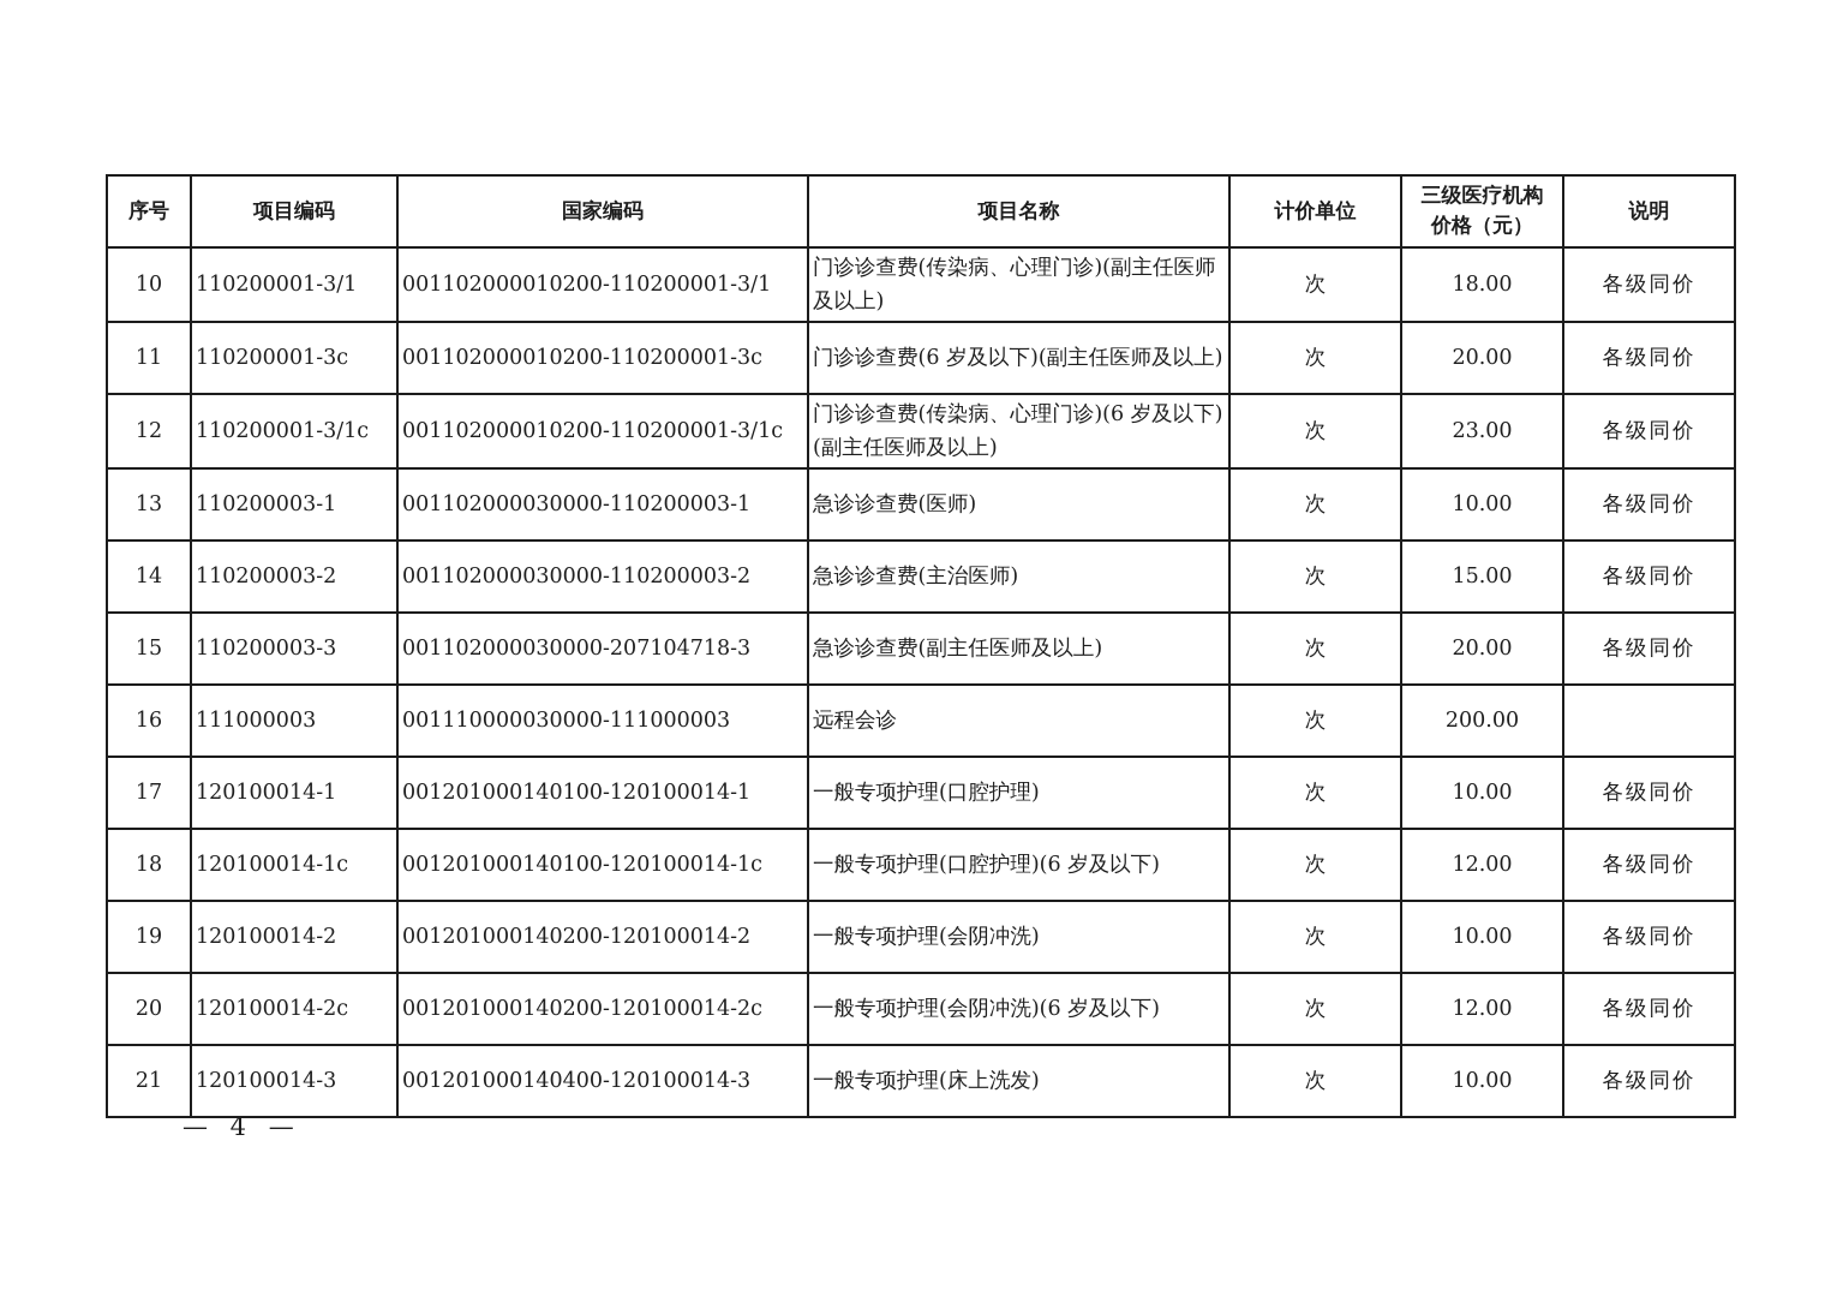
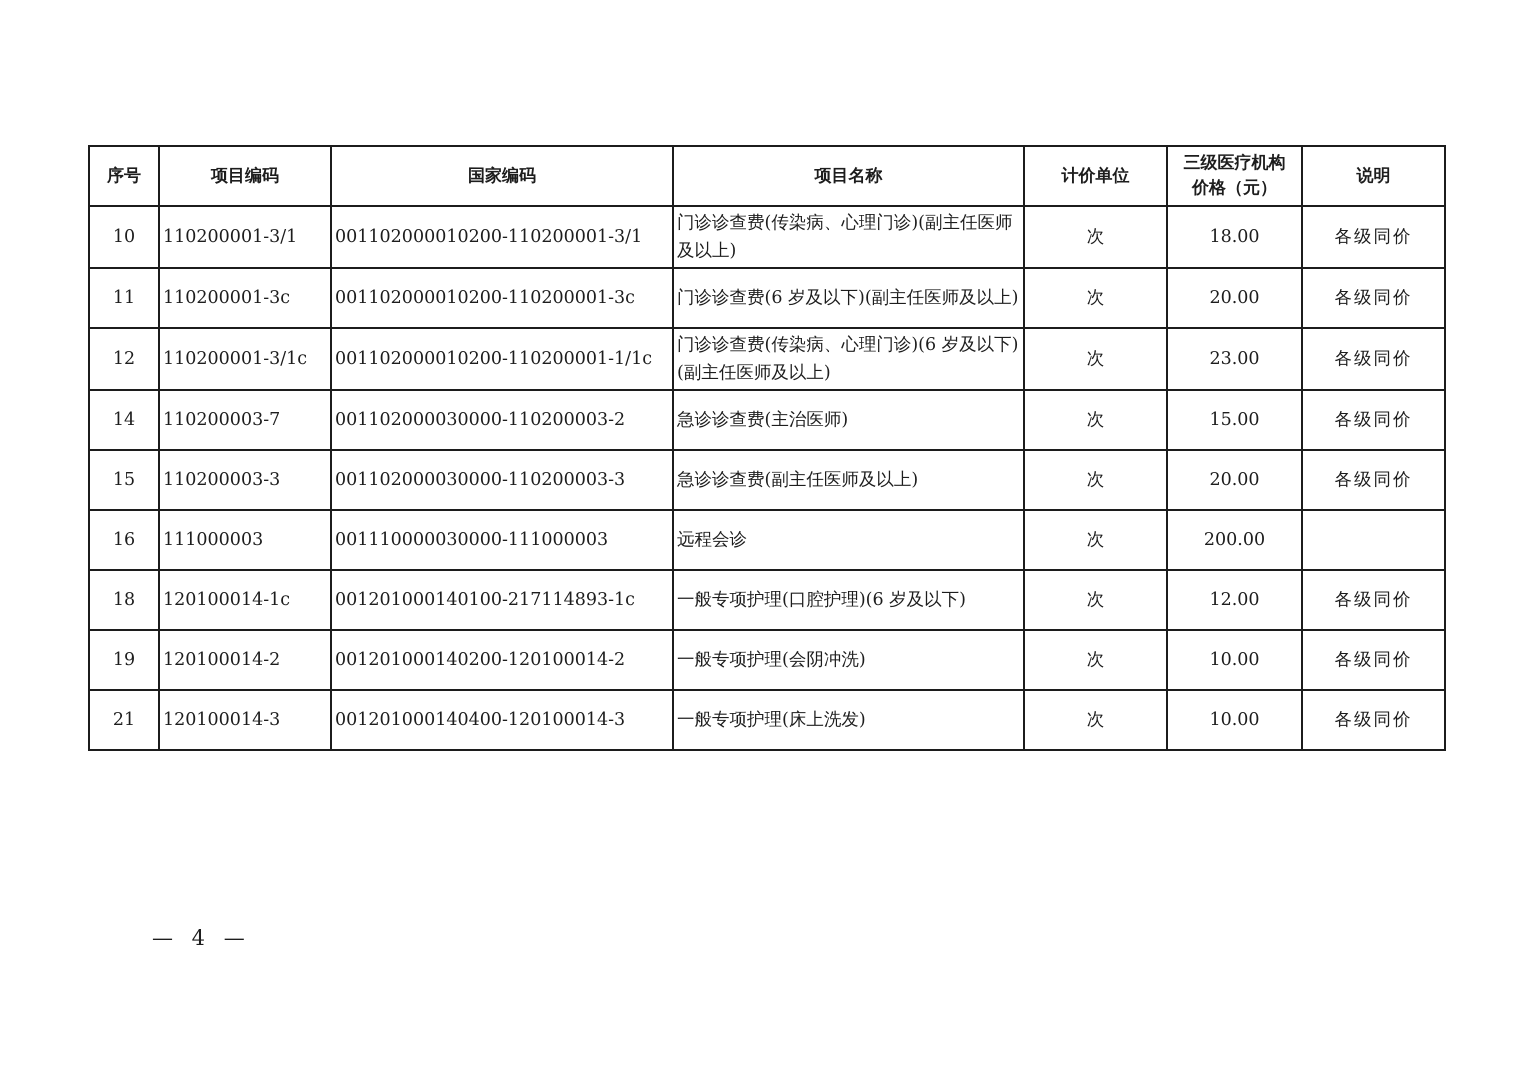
  序号	项目编码	国家编码	项目名称	计价单位	三级医疗机构 价格（元）	说明
  10	110200001-3/1	001102000010200-110200001-3/1	门诊诊查费(传染病、心理门诊)(副主任医师及以上)	次	18.00	各级同价
  11	110200001-3c	001102000010200-110200001-3c	门诊诊查费(6 岁及以下)(副主任医师及以上)	次	20.00	各级同价
- 12	110200001-3/1c	001102000010200-110200001-3/1c	门诊诊查费(传染病、心理门诊)(6 岁及以下)(副主任医师及以上)	次	23.00	各级同价
+ 12	110200001-3/1c	001102000010200-110200001-1/1c	门诊诊查费(传染病、心理门诊)(6 岁及以下)(副主任医师及以上)	次	23.00	各级同价
- 13	110200003-1	001102000030000-110200003-1	急诊诊查费(医师)	次	10.00	各级同价
- 14	110200003-2	001102000030000-110200003-2	急诊诊查费(主治医师)	次	15.00	各级同价
+ 14	110200003-7	001102000030000-110200003-2	急诊诊查费(主治医师)	次	15.00	各级同价
- 15	110200003-3	001102000030000-207104718-3	急诊诊查费(副主任医师及以上)	次	20.00	各级同价
+ 15	110200003-3	001102000030000-110200003-3	急诊诊查费(副主任医师及以上)	次	20.00	各级同价
  16	111000003	001110000030000-111000003	远程会诊	次	200.00
- 17	120100014-1	001201000140100-120100014-1	一般专项护理(口腔护理)	次	10.00	各级同价
- 18	120100014-1c	001201000140100-120100014-1c	一般专项护理(口腔护理)(6 岁及以下)	次	12.00	各级同价
+ 18	120100014-1c	001201000140100-217114893-1c	一般专项护理(口腔护理)(6 岁及以下)	次	12.00	各级同价
  19	120100014-2	001201000140200-120100014-2	一般专项护理(会阴冲洗)	次	10.00	各级同价
- 20	120100014-2c	001201000140200-120100014-2c	一般专项护理(会阴冲洗)(6 岁及以下)	次	12.00	各级同价
  21	120100014-3	001201000140400-120100014-3	一般专项护理(床上洗发)	次	10.00	各级同价
  — 4 —
